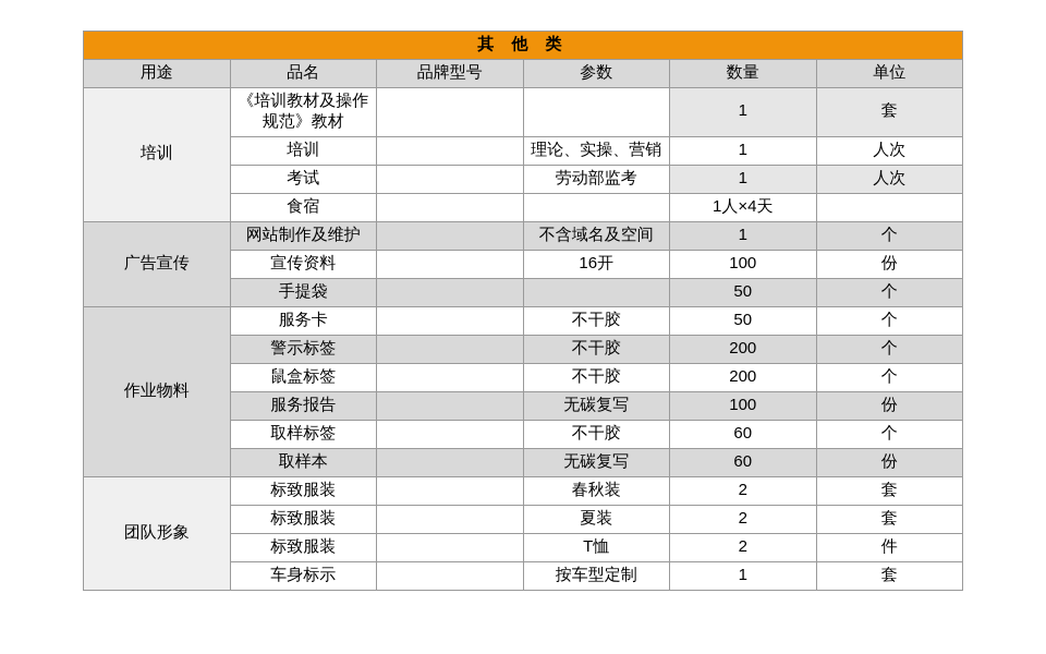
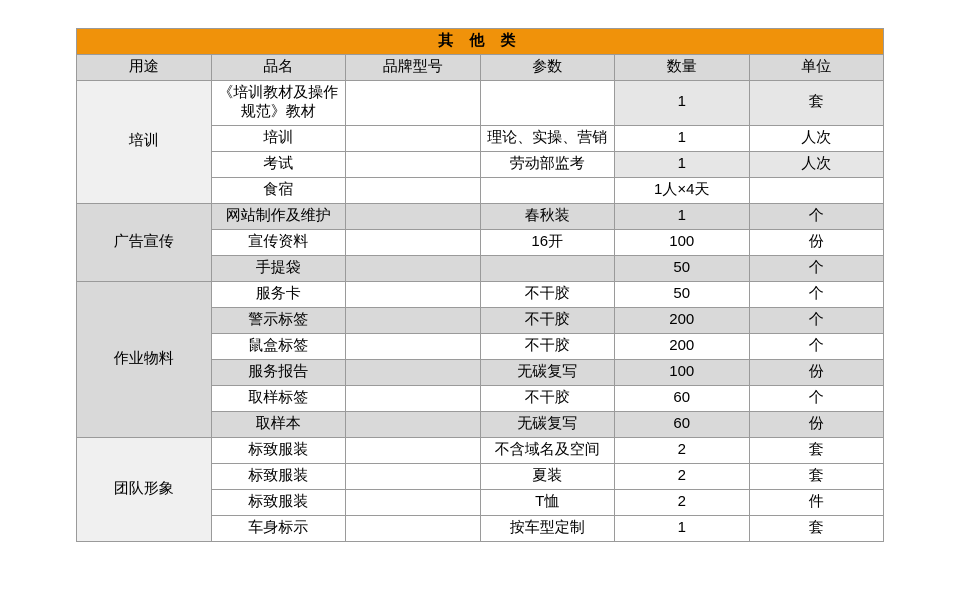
  其 他 类
  用途	品名	品牌型号	参数	数量	单位
  培训	《培训教材及操作规范》教材			1	套
  培训		理论、实操、营销	1	人次
  考试		劳动部监考	1	人次
  食宿			1人×4天
- 广告宣传	网站制作及维护		不含域名及空间	1	个
+ 广告宣传	网站制作及维护		春秋装	1	个
  宣传资料		16开	100	份
  手提袋			50	个
  作业物料	服务卡		不干胶	50	个
  警示标签		不干胶	200	个
  鼠盒标签		不干胶	200	个
  服务报告		无碳复写	100	份
  取样标签		不干胶	60	个
  取样本		无碳复写	60	份
- 团队形象	标致服装		春秋装	2	套
+ 团队形象	标致服装		不含域名及空间	2	套
  标致服装		夏装	2	套
  标致服装		T恤	2	件
  车身标示		按车型定制	1	套
